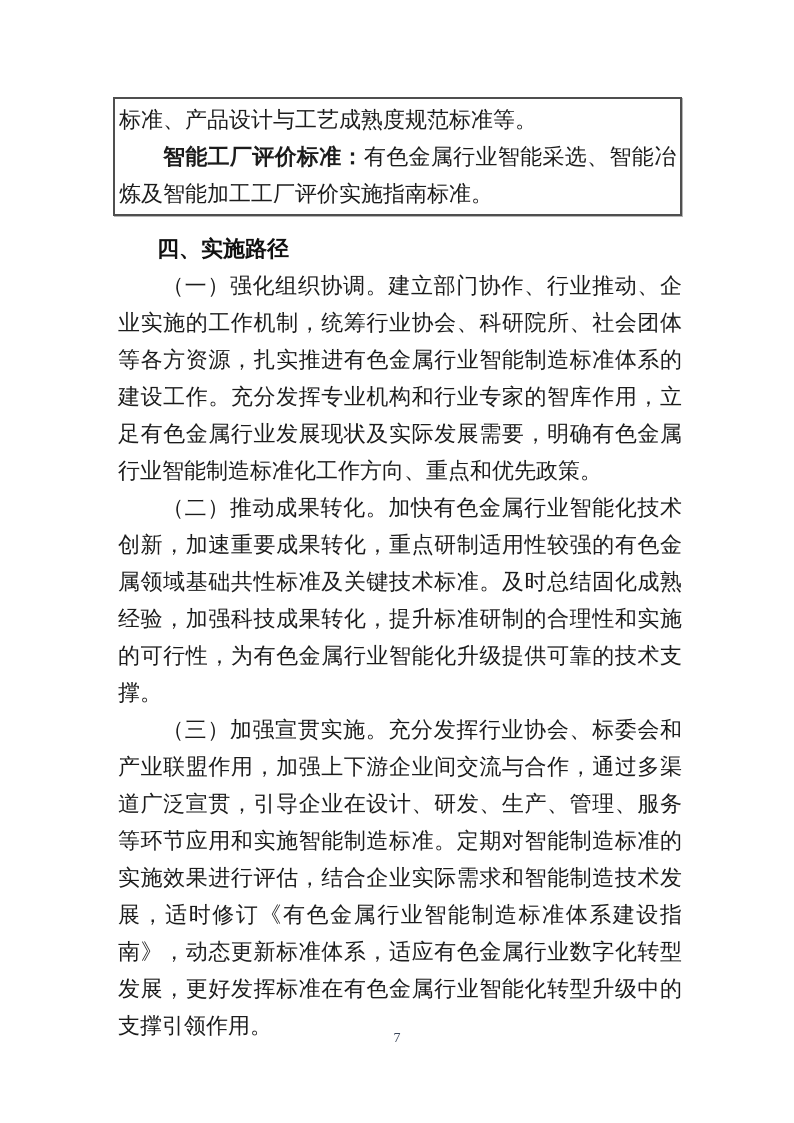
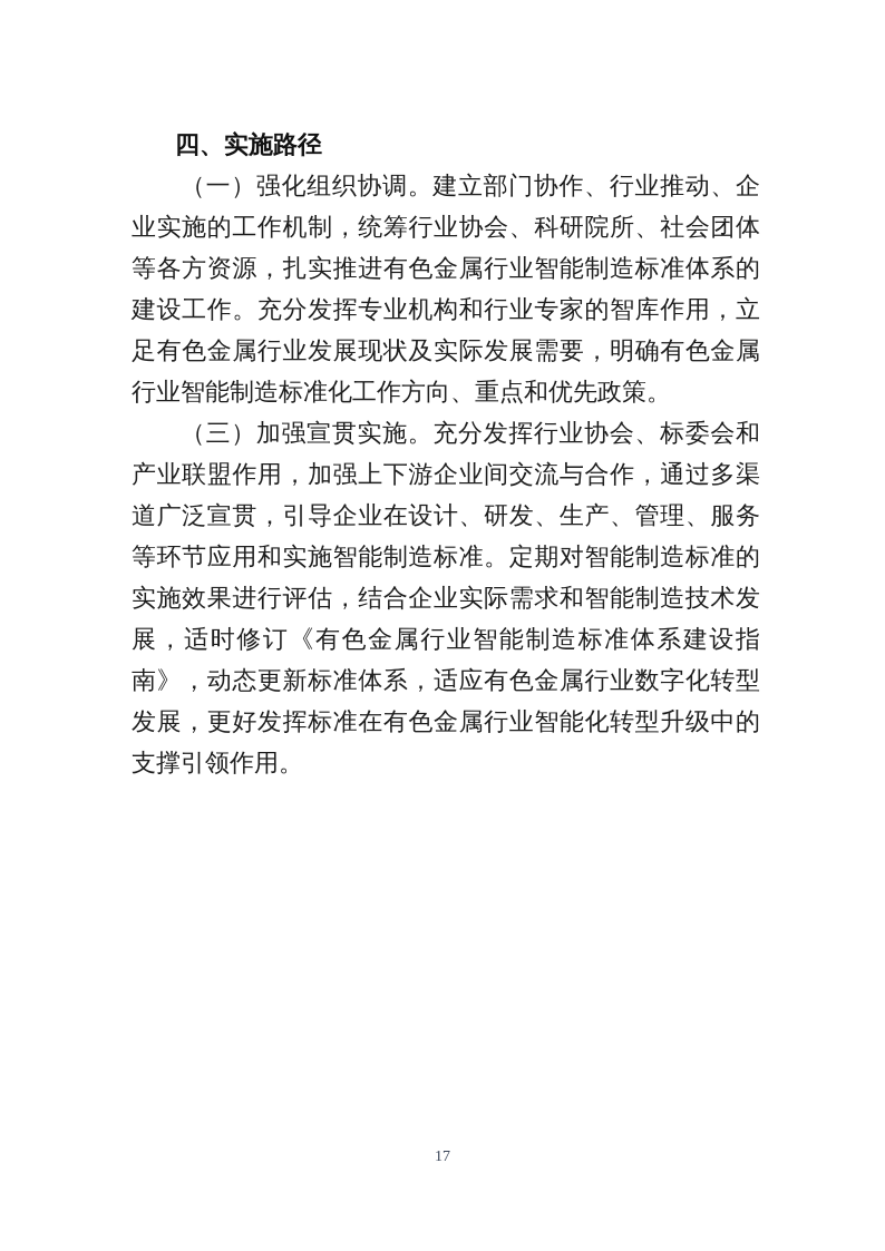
- 标准、产品设计与工艺成熟度规范标准等。
- 智能工厂评价标准：有色金属行业智能采选、智能冶炼及智能加工工厂评价实施指南标准。
  四、实施路径
  （一）强化组织协调。建立部门协作、行业推动、企业实施的工作机制，统筹行业协会、科研院所、社会团体等各方资源，扎实推进有色金属行业智能制造标准体系的建设工作。充分发挥专业机构和行业专家的智库作用，立足有色金属行业发展现状及实际发展需要，明确有色金属行业智能制造标准化工作方向、重点和优先政策。
- （二）推动成果转化。加快有色金属行业智能化技术创新，加速重要成果转化，重点研制适用性较强的有色金属领域基础共性标准及关键技术标准。及时总结固化成熟经验，加强科技成果转化，提升标准研制的合理性和实施的可行性，为有色金属行业智能化升级提供可靠的技术支撑。
  （三）加强宣贯实施。充分发挥行业协会、标委会和产业联盟作用，加强上下游企业间交流与合作，通过多渠道广泛宣贯，引导企业在设计、研发、生产、管理、服务等环节应用和实施智能制造标准。定期对智能制造标准的实施效果进行评估，结合企业实际需求和智能制造技术发展，适时修订《有色金属行业智能制造标准体系建设指南》，动态更新标准体系，适应有色金属行业数字化转型发展，更好发挥标准在有色金属行业智能化转型升级中的支撑引领作用。
- 7
+ 17
